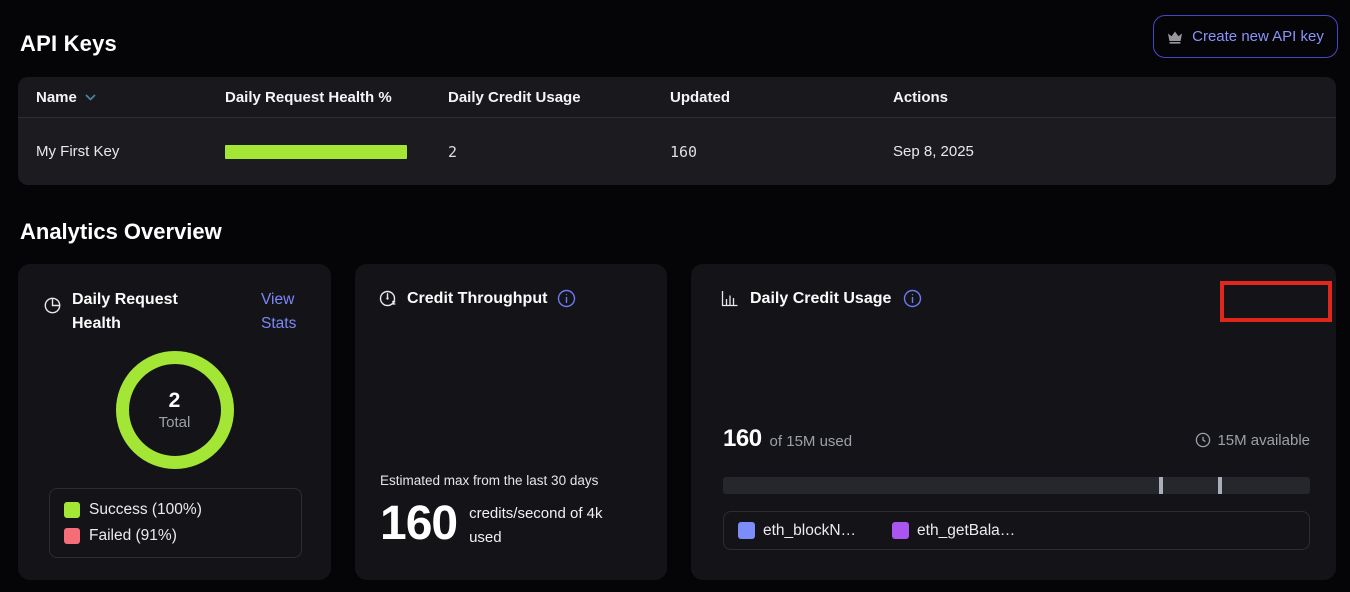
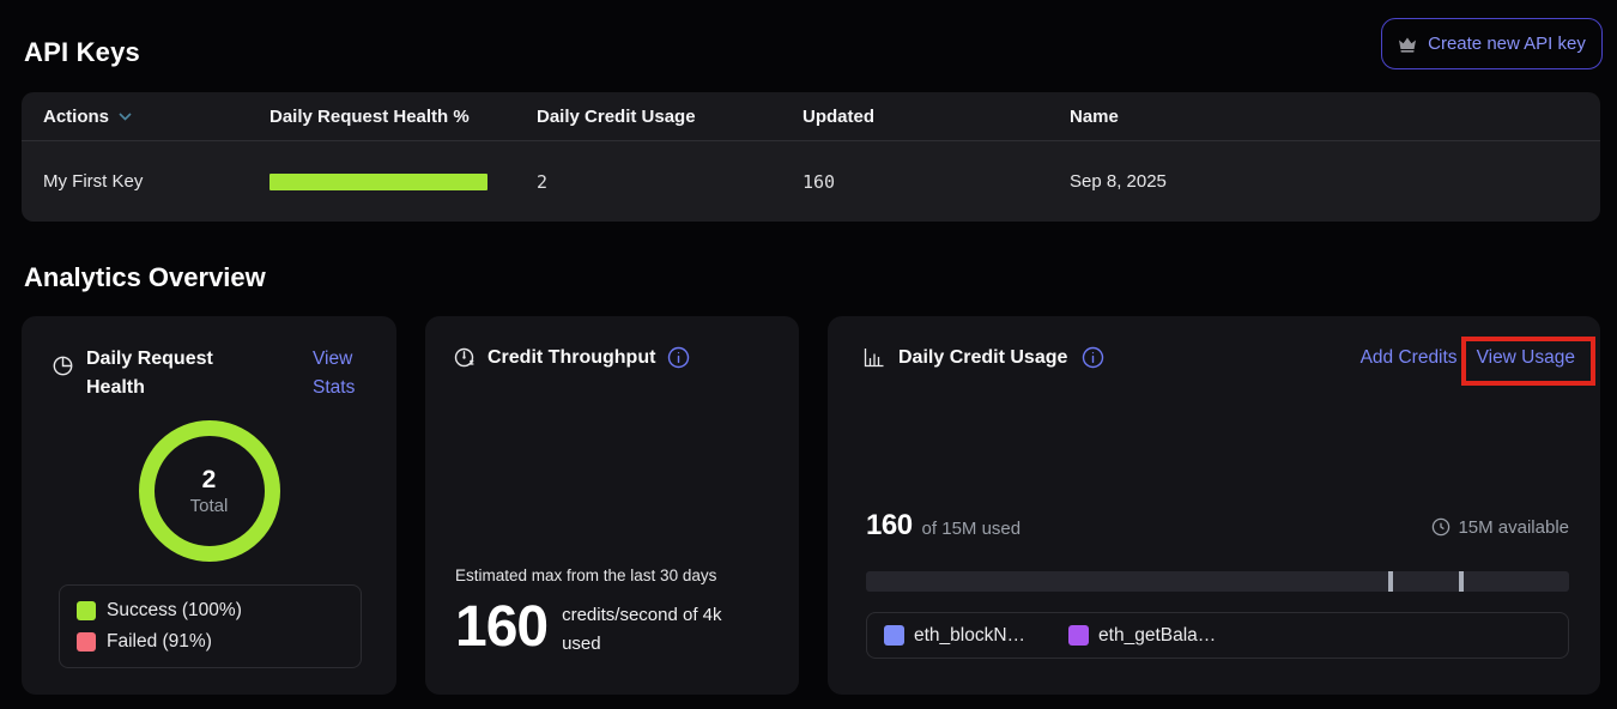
  API Keys
  Create new API key
- Name
+ Actions
  Daily Request Health %
  Daily Credit Usage
  Updated
- Actions
+ Name
  My First Key
  2
  160
  Sep 8, 2025
  Analytics Overview
  Daily Request Health
  View Stats
  2
  Total
  Success (100%)
  Failed (91%)
  Credit Throughput
  Estimated max from the last 30 days
  160
  credits/second of 4k used
  Daily Credit Usage
+ Add Credits
+ View Usage
  160
  of 15M used
  15M available
  eth_blockN…
  eth_getBala…
